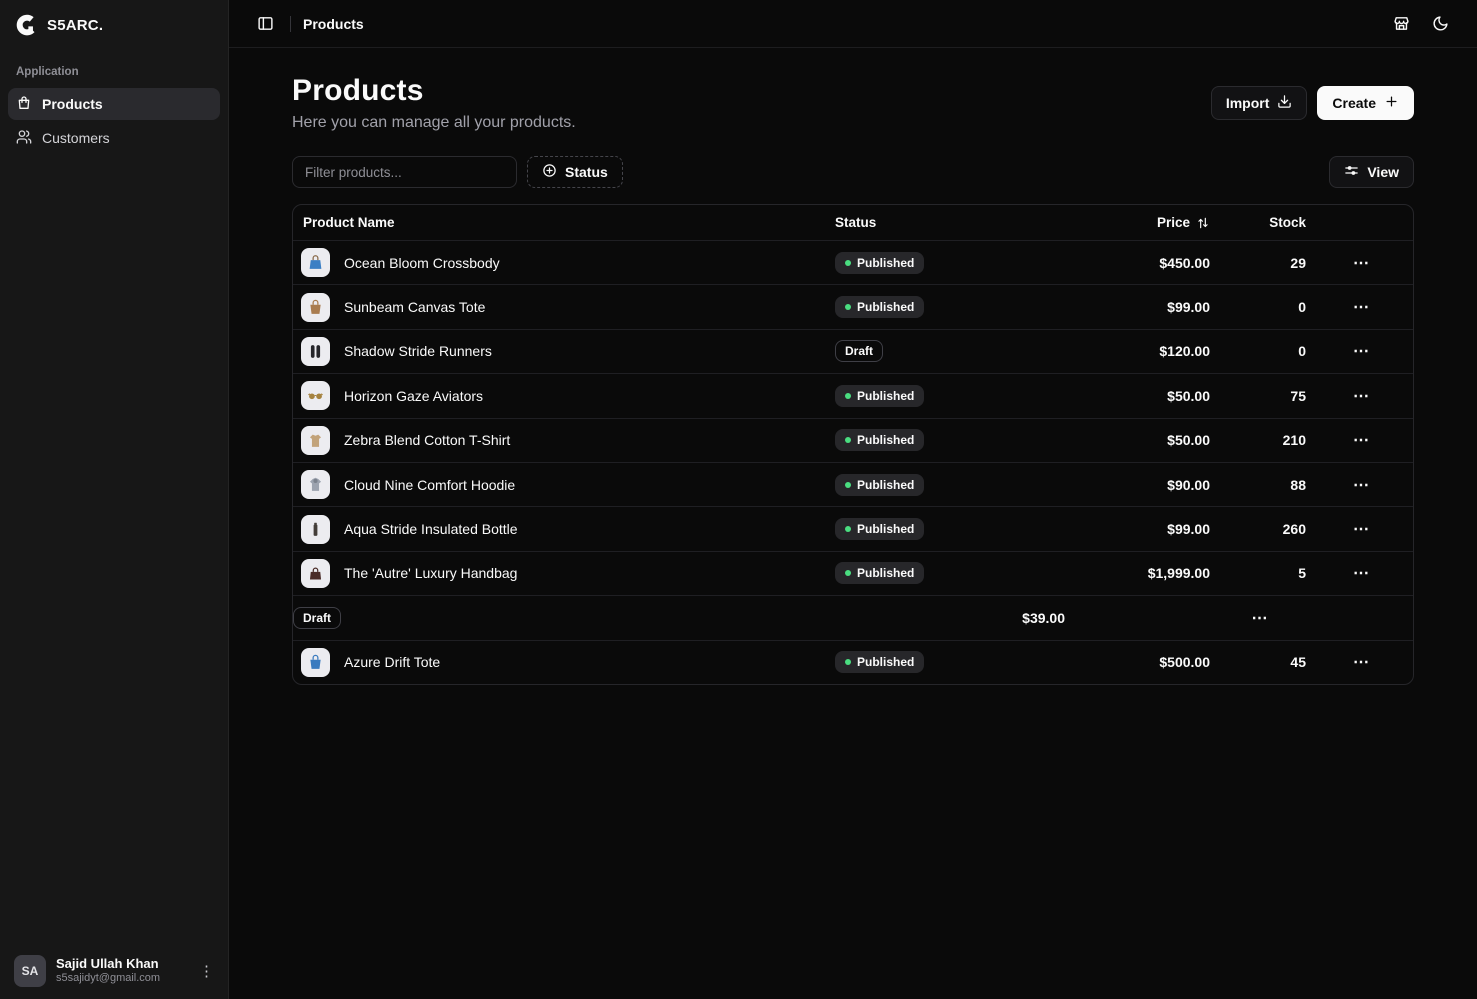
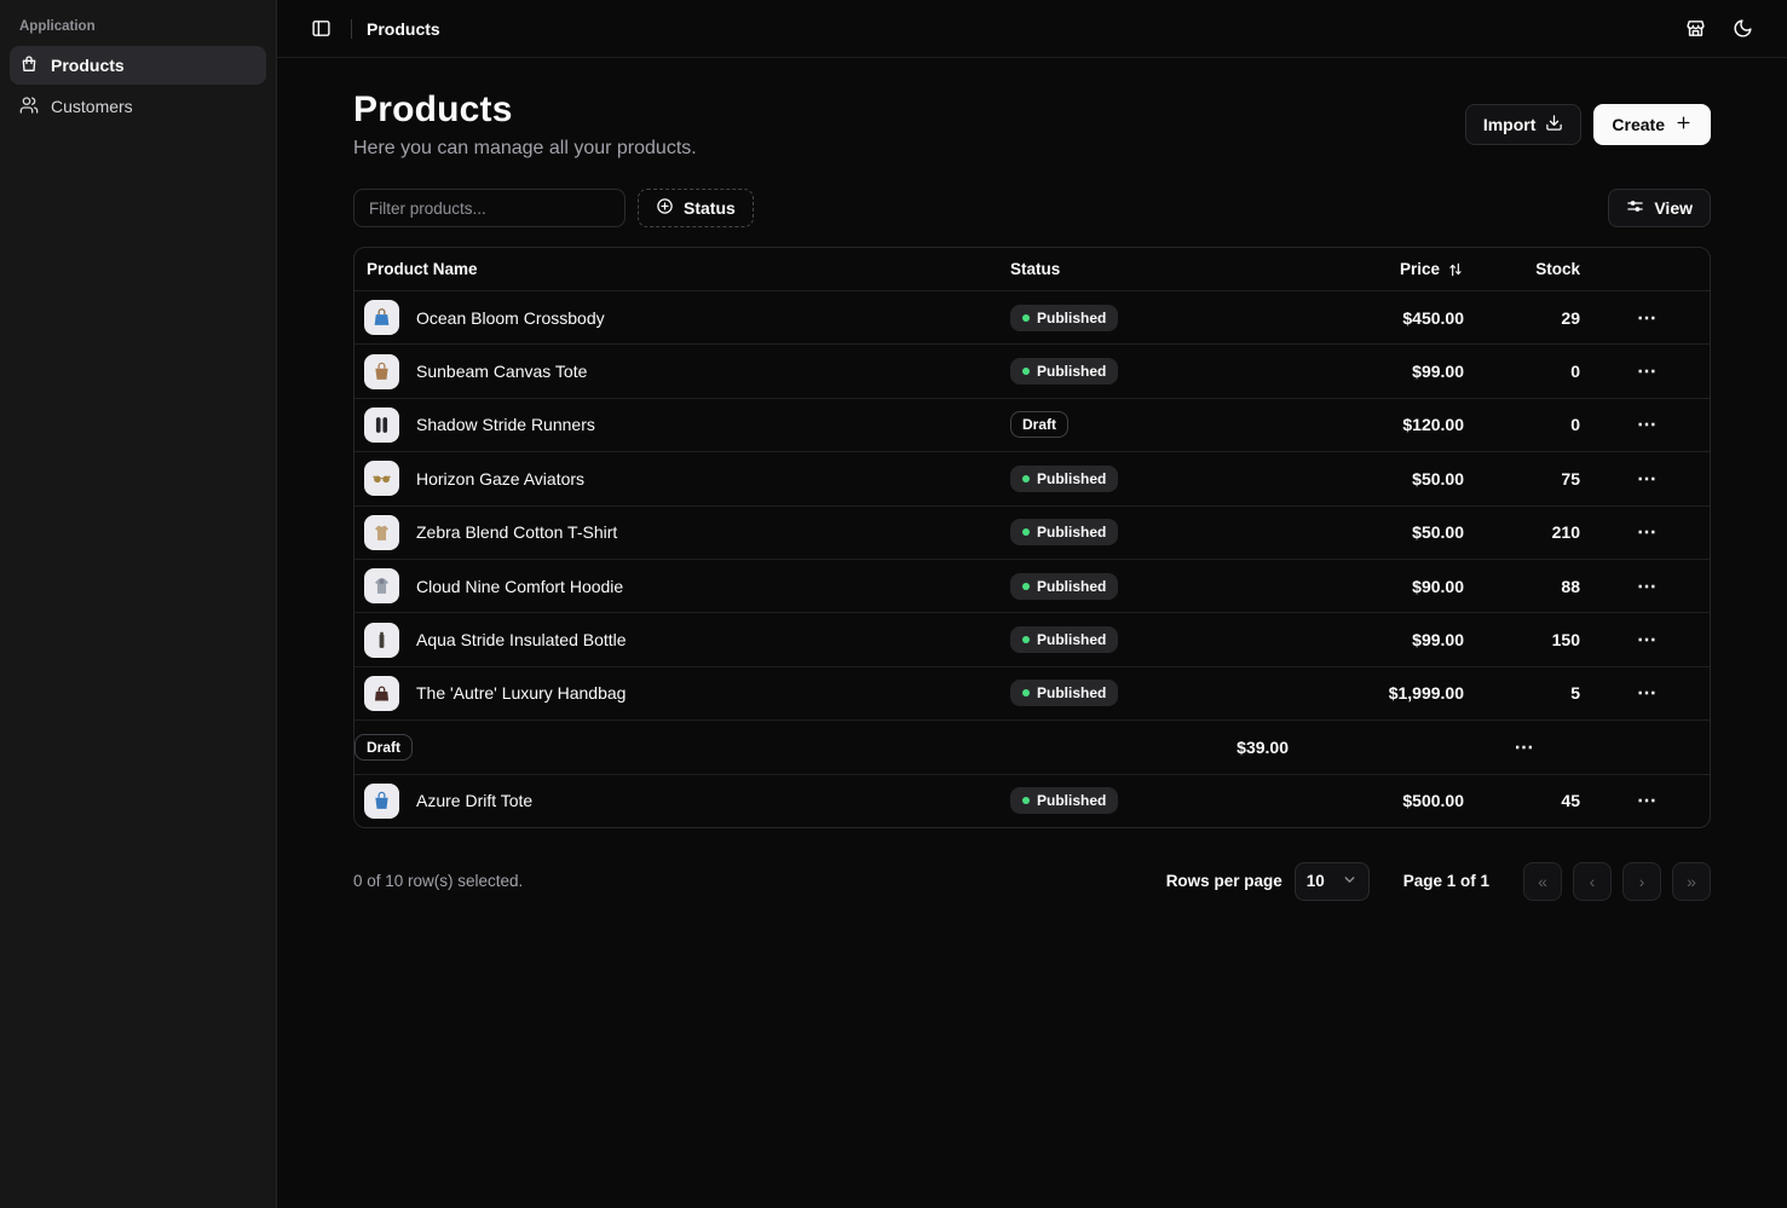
- S5ARC.
  Application
  Products
  Customers
- SA
- Sajid Ullah Khan
- s5sajidyt@gmail.com
- ⋮
  Products
  Products
  Here you can manage all your products.
  Import
  Create
  Filter products...
  Status
  View
  Product Name
  Status
  Price
  Stock
  Ocean Bloom Crossbody
  Published
  $450.00
  29
  ⋯
  Sunbeam Canvas Tote
  Published
  $99.00
  0
  ⋯
  Shadow Stride Runners
  Draft
  $120.00
  0
  ⋯
  Horizon Gaze Aviators
  Published
  $50.00
  75
  ⋯
  Zebra Blend Cotton T-Shirt
  Published
  $50.00
  210
  ⋯
  Cloud Nine Comfort Hoodie
  Published
  $90.00
  88
  ⋯
  Aqua Stride Insulated Bottle
  Published
  $99.00
- 260
+ 150
  ⋯
  The 'Autre' Luxury Handbag
  Published
  $1,999.00
  5
  ⋯
  Draft
  $39.00
  ⋯
  Azure Drift Tote
  Published
  $500.00
  45
  ⋯
+ 0 of 10 row(s) selected.
+ Rows per page
+ 10
+ Page 1 of 1
+ «
+ ‹
+ ›
+ »
